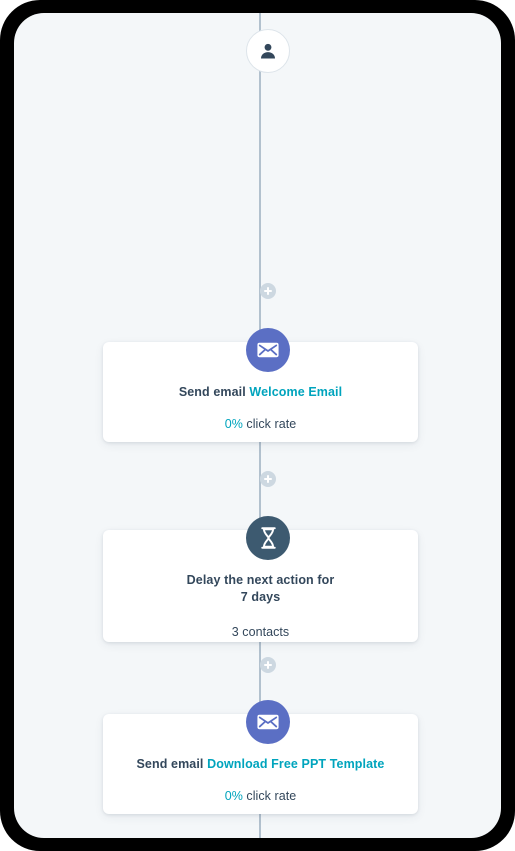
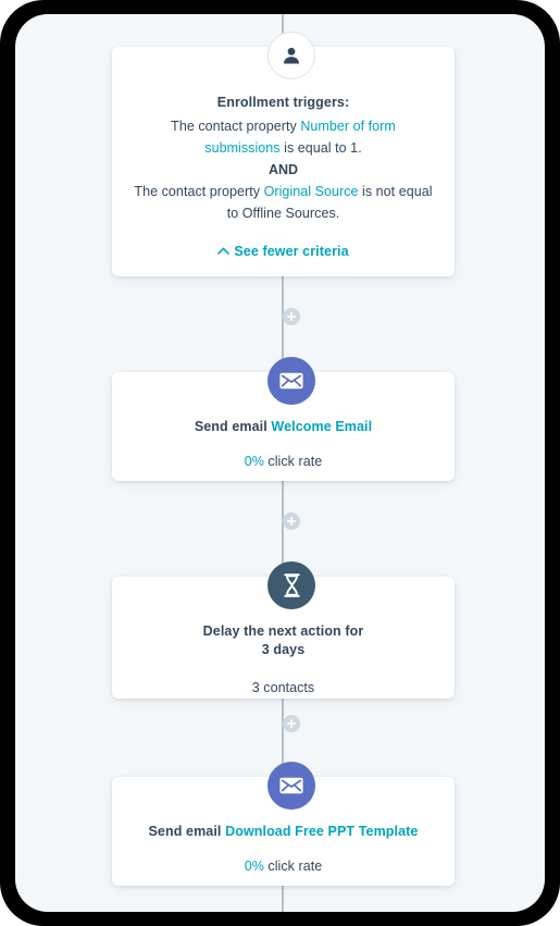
+ Enrollment triggers:
+ The contact property Number of form submissions is equal to 1.
+ AND
+ The contact property Original Source is not equal to Offline Sources.
+ See fewer criteria
  Send email Welcome Email
  0% click rate
  Delay the next action for
- 7 days
+ 3 days
  3 contacts
  Send email Download Free PPT Template
  0% click rate
